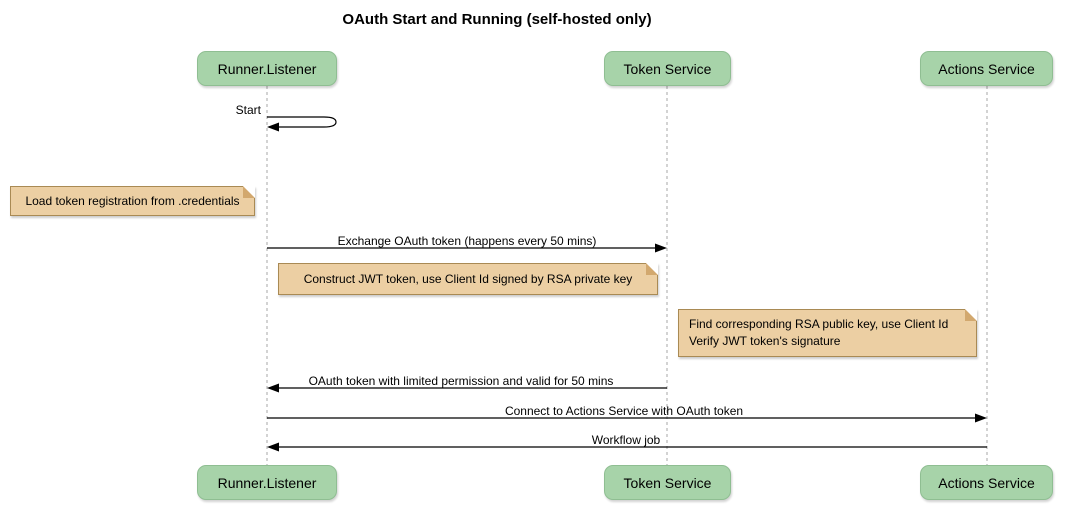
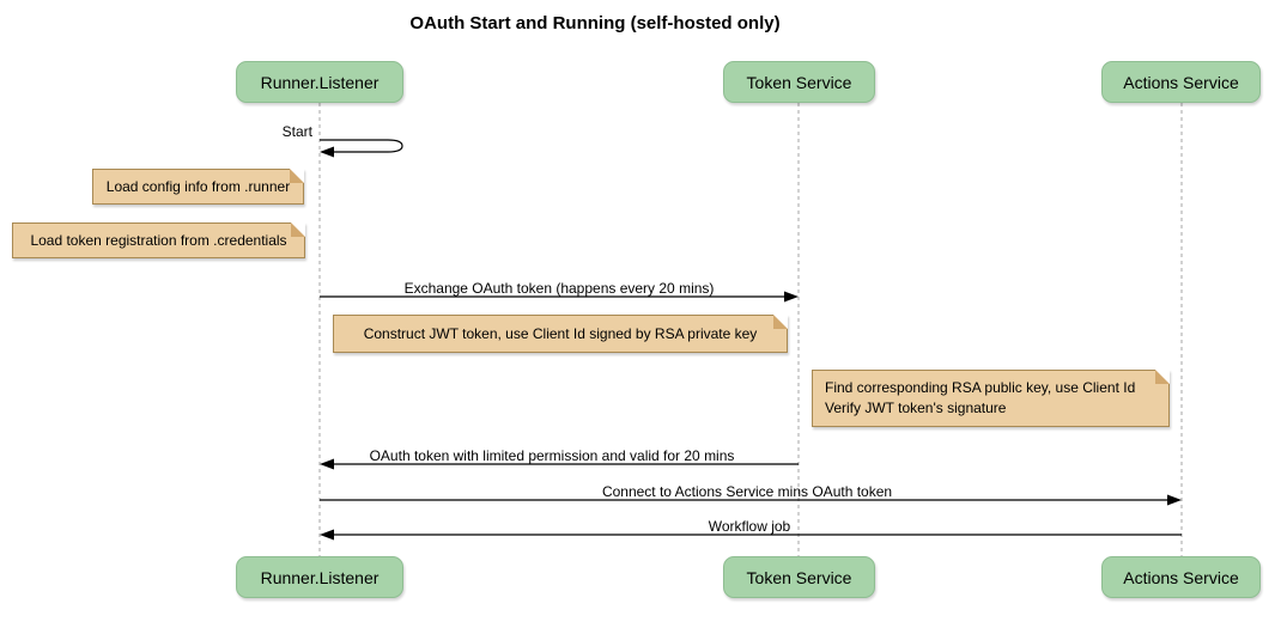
  OAuth Start and Running (self-hosted only)
  Runner.Listener
  Token Service
  Actions Service
  Runner.Listener
  Token Service
  Actions Service
  Start
- Exchange OAuth token (happens every 50 mins)
+ Exchange OAuth token (happens every 20 mins)
- OAuth token with limited permission and valid for 50 mins
+ OAuth token with limited permission and valid for 20 mins
- Connect to Actions Service with OAuth token
+ Connect to Actions Service mins OAuth token
  Workflow job
+ Load config info from .runner
  Load token registration from .credentials
  Construct JWT token, use Client Id signed by RSA private key
  Find corresponding RSA public key, use Client Id
  Verify JWT token's signature
